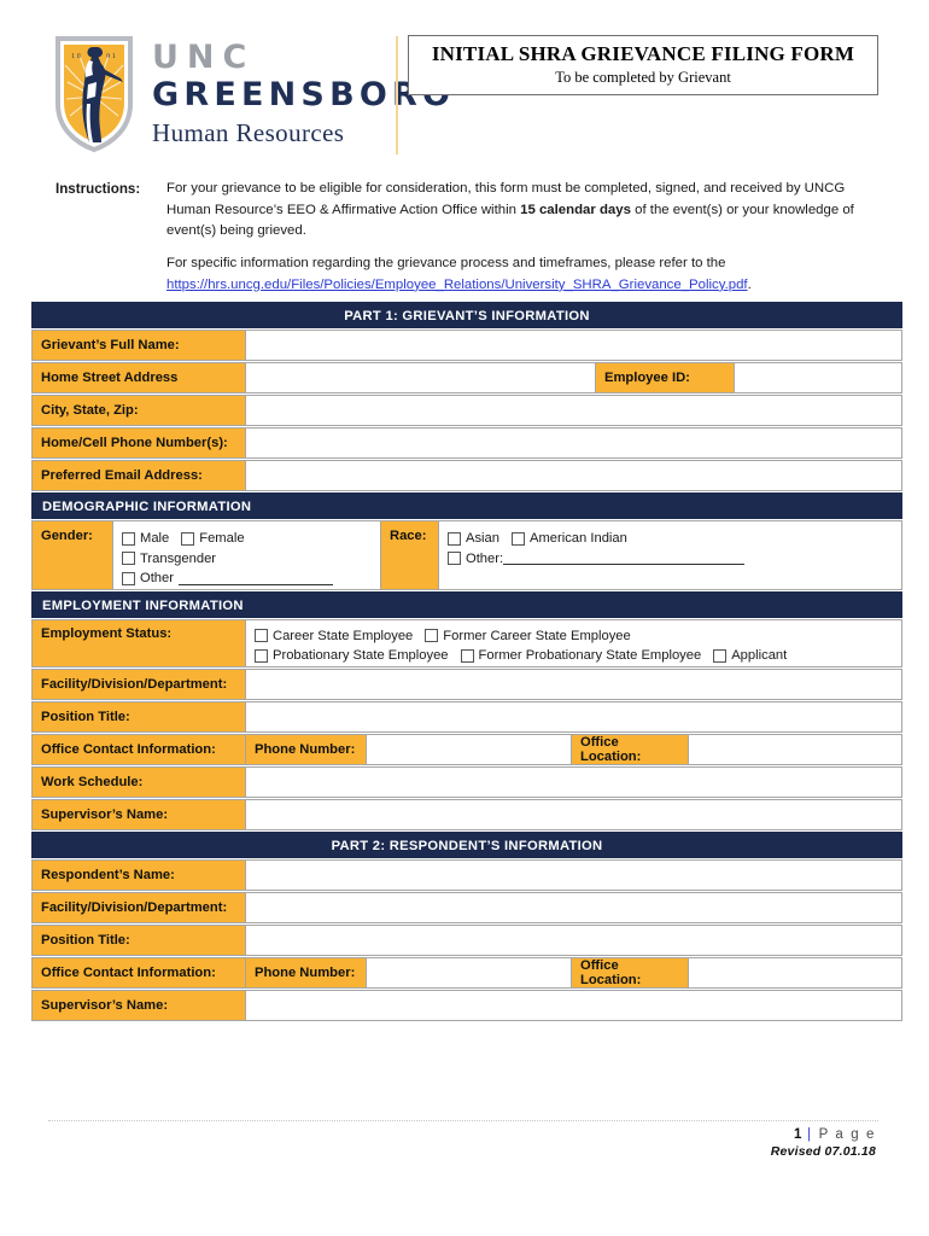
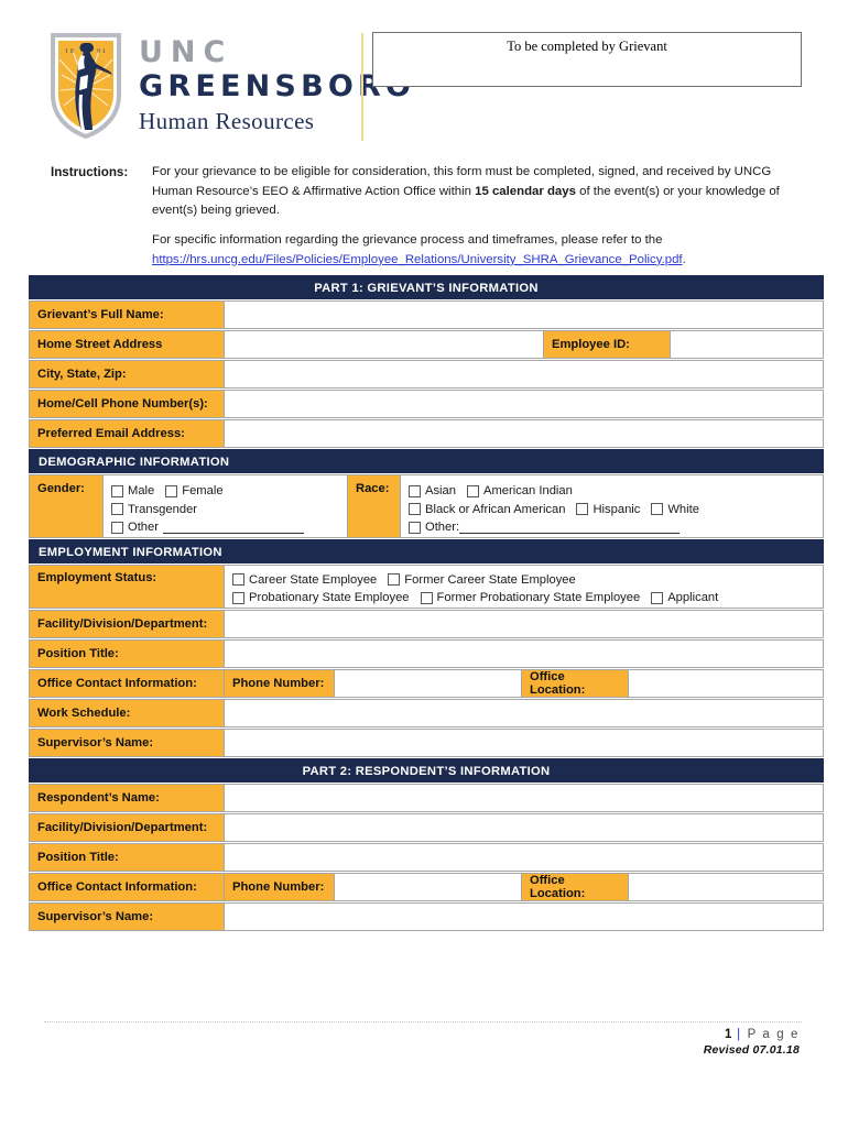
  UNC
  GREENSBO
  Human Resources
- INITIAL SHRA GRIEVANCE FILING FORM
  To be completed by Grievant
  Instructions:
  For your grievance to be eligible for consideration, this form must be completed, signed, and received by UNCG Human Resource’s EEO & Affirmative Action Office within 15 calendar days of the event(s) or your knowledge of event(s) being grieved.
  For specific information regarding the grievance process and timeframes, please refer to the
  https://hrs.uncg.edu/Files/Policies/Employee_Relations/University_SHRA_Grievance_Policy.pdf.
  PART 1: GRIEVANT’S INFORMATION
  Grievant’s Full Name:
  Home Street Address
  Employee ID:
  City, State, Zip:
  Home/Cell Phone Number(s):
  Preferred Email Address:
  DEMOGRAPHIC INFORMATION
  Gender:
  Male
  Female
  Transgender
  Other
  Race:
  Asian
  American Indian
+ Black or African American
+ Hispanic
+ White
  Other:
  EMPLOYMENT INFORMATION
  Employment Status:
  Career State Employee
  Former Career State Employee
  Probationary State Employee
  Former Probationary State Employee
  Applicant
  Facility/Division/Department:
  Position Title:
  Office Contact Information:
  Phone Number:
  Office Location:
  Work Schedule:
  Supervisor’s Name:
  PART 2: RESPONDENT’S INFORMATION
  Respondent’s Name:
  Facility/Division/Department:
  Position Title:
  Office Contact Information:
  Phone Number:
  Office Location:
  Supervisor’s Name:
  1 | P a g e
  Revised 07.01.18
